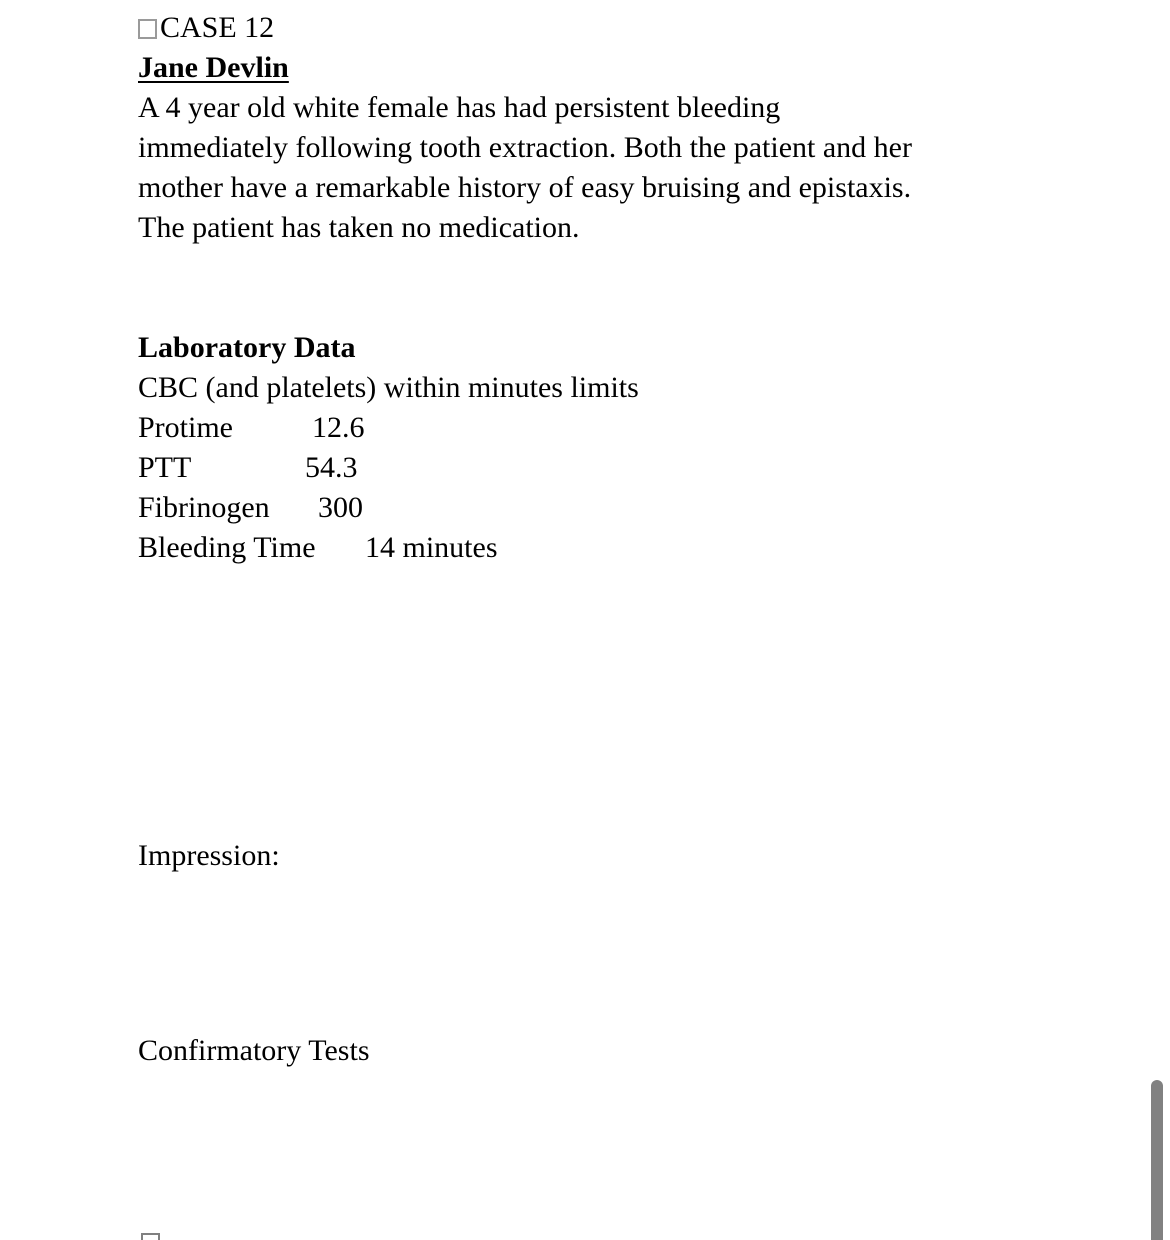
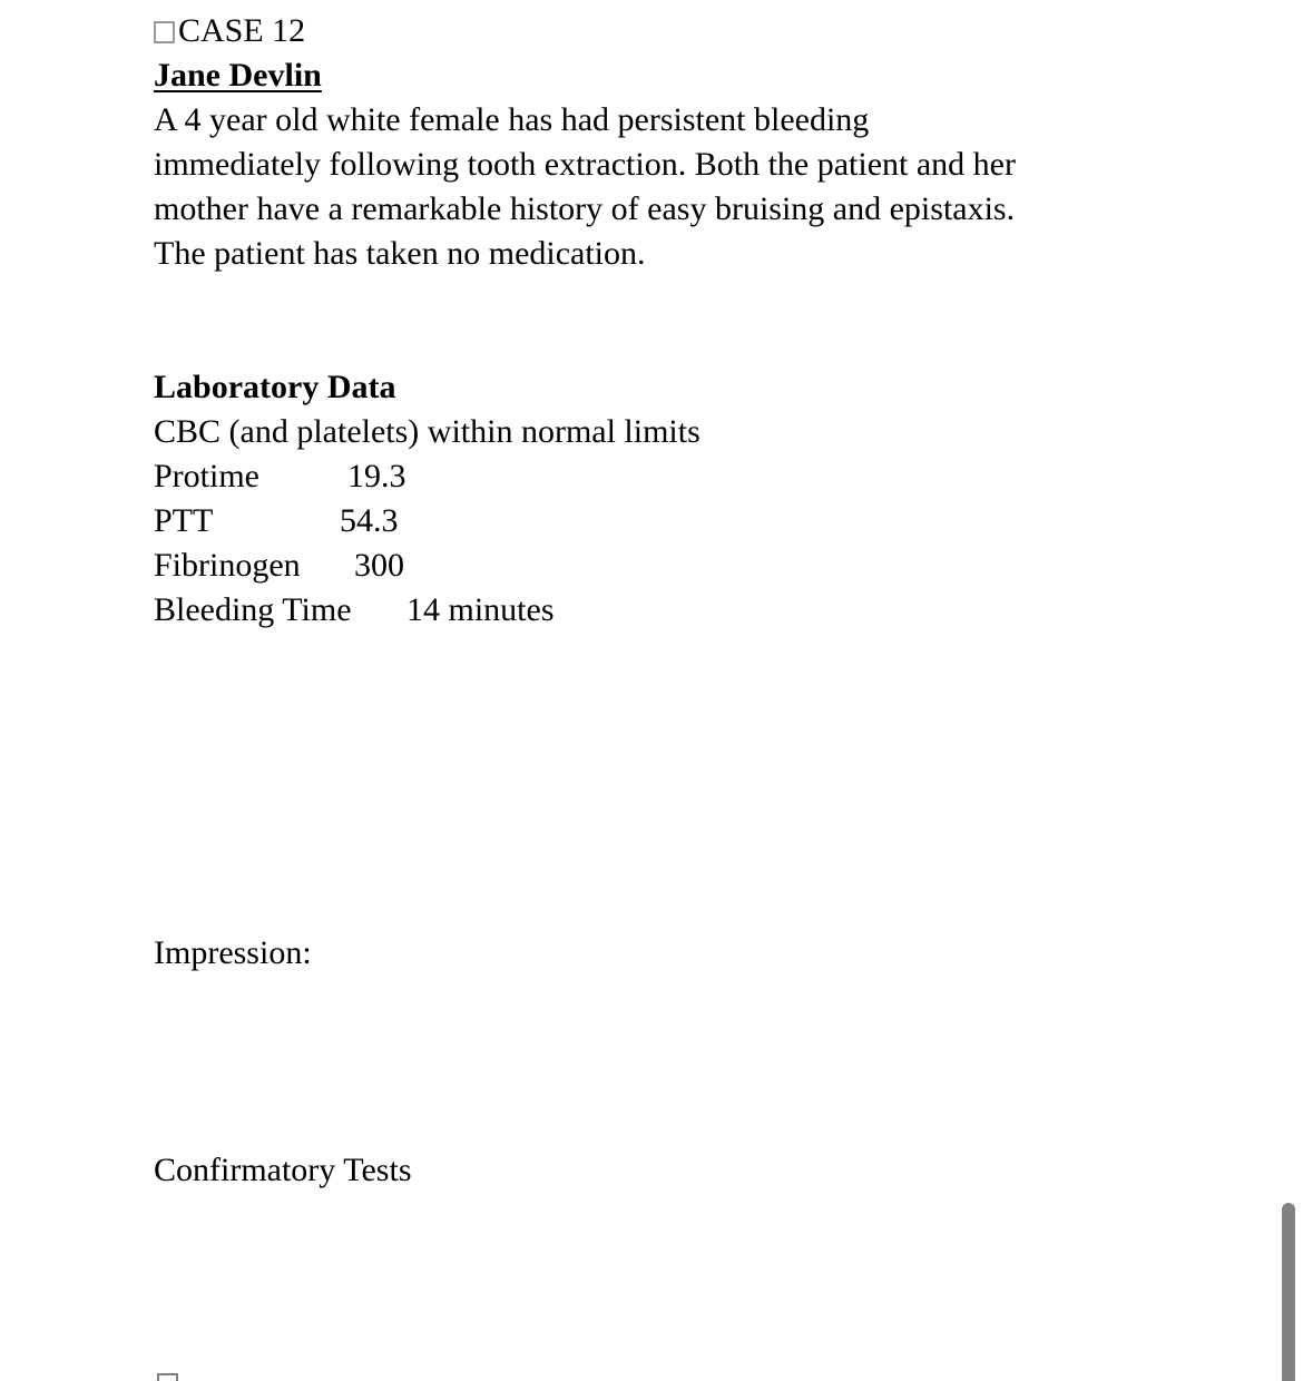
  CASE 12
  Jane Devlin
  A 4 year old white female has had persistent bleeding
  immediately following tooth extraction. Both the patient and her
  mother have a remarkable history of easy bruising and epistaxis.
  The patient has taken no medication.
  Laboratory Data
- CBC (and platelets) within minutes limits
+ CBC (and platelets) within normal limits
  Protime
- 12.6
+ 19.3
  PTT
  54.3
  Fibrinogen
  300
  Bleeding Time
  14 minutes
  Impression:
  Confirmatory Tests
